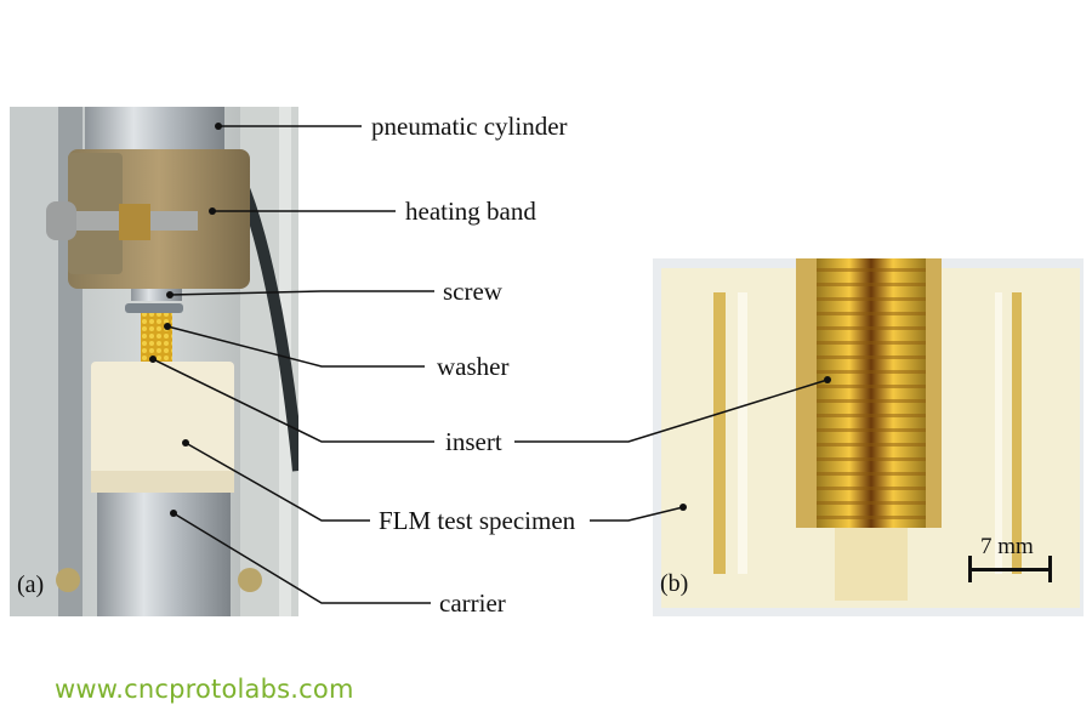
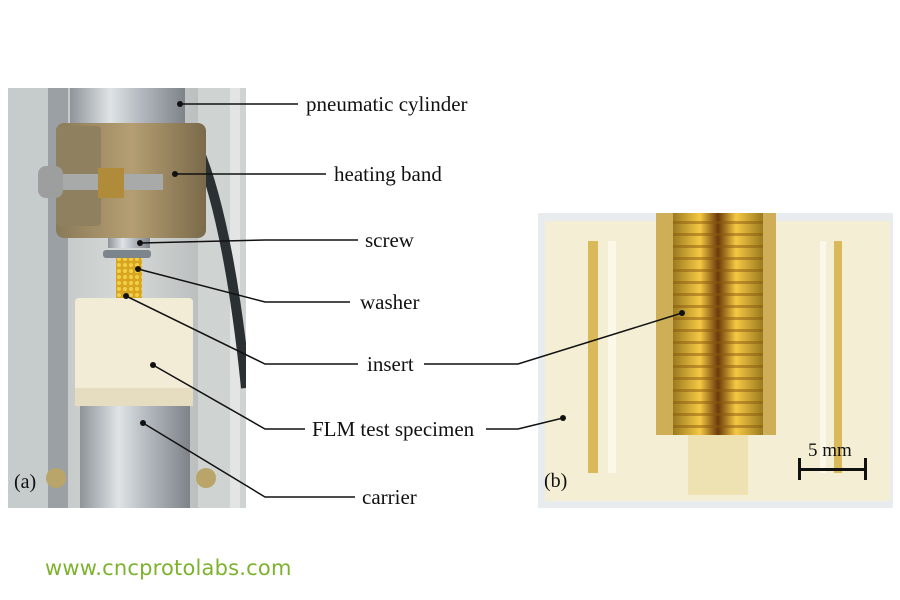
  (a)
  (b)
- 7 mm
+ 5 mm
  pneumatic cylinder
  heating band
  screw
  washer
  insert
  FLM test specimen
  carrier
  www.cncprotolabs.com
